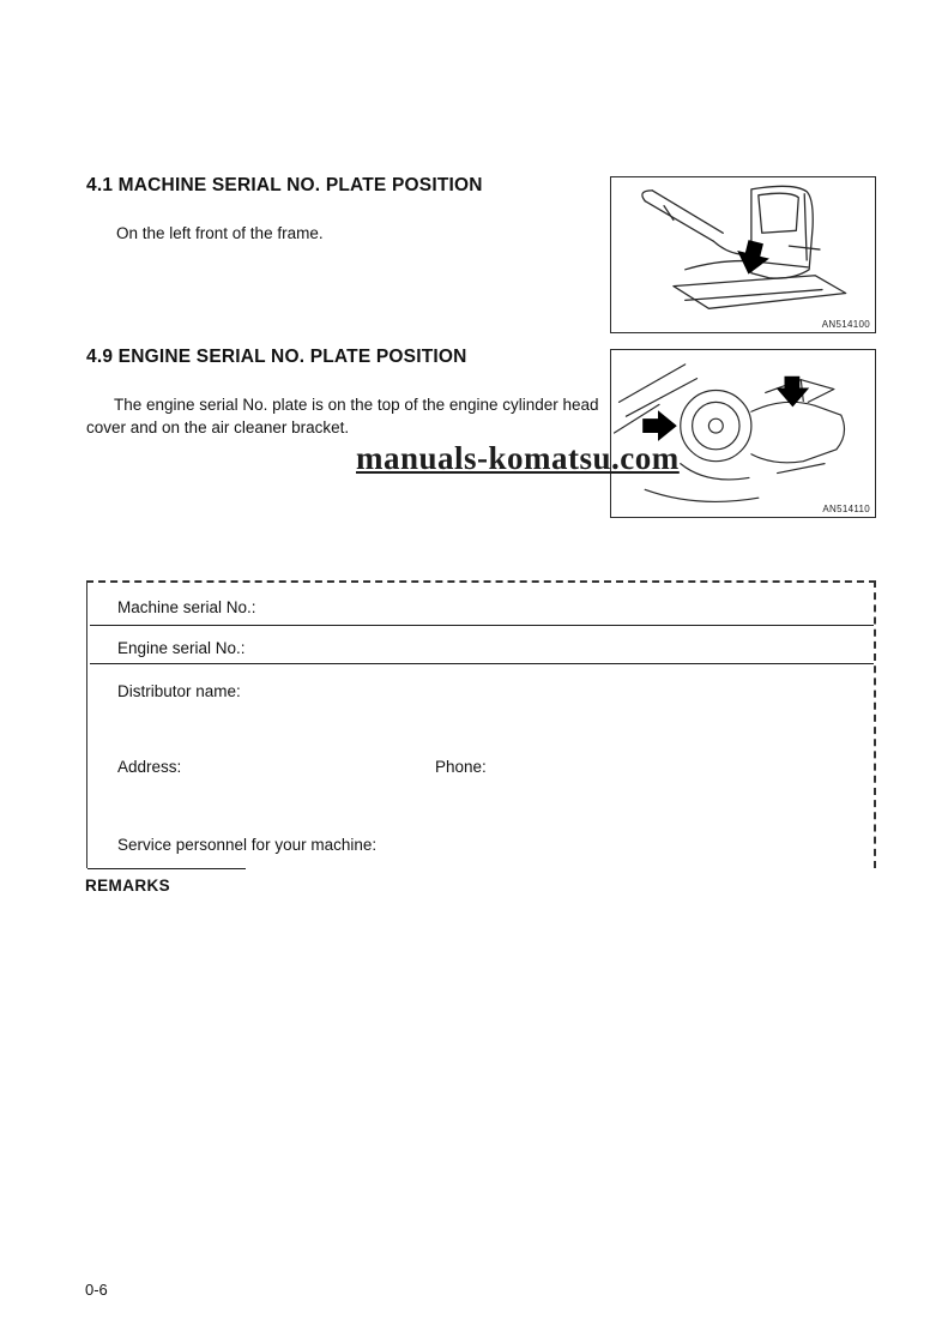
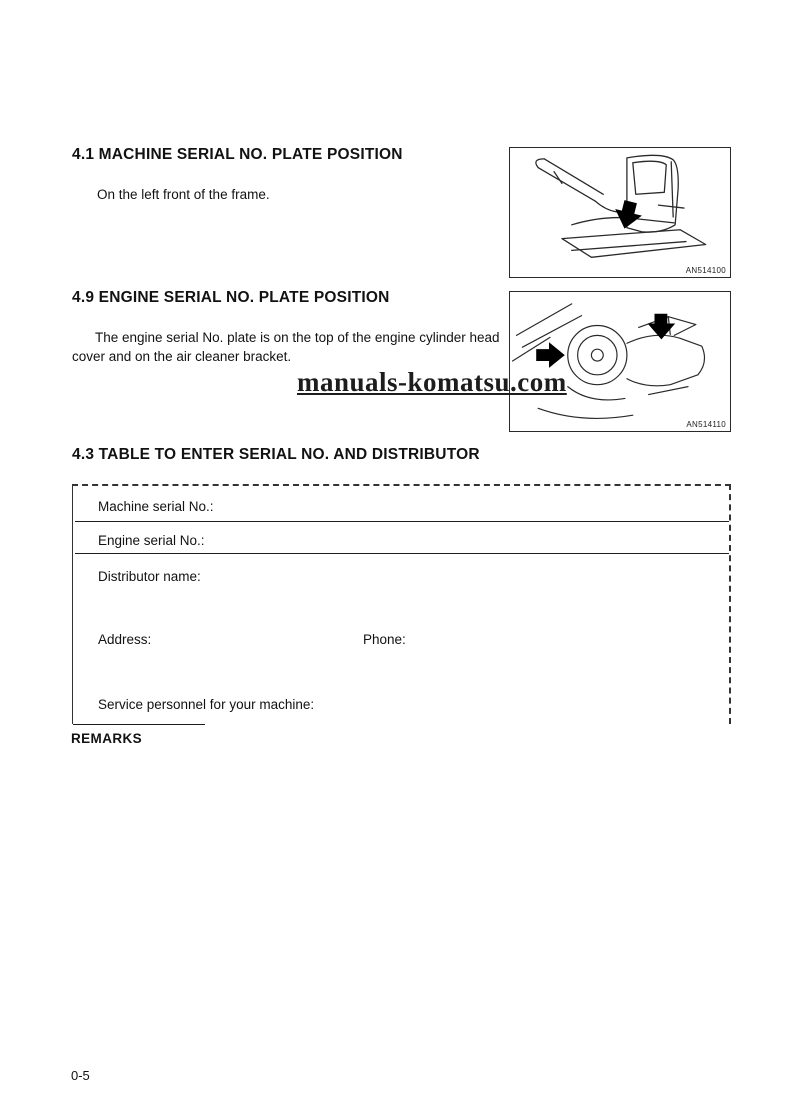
  4.1 MACHINE SERIAL NO. PLATE POSITION
  On the left front of the frame.
  AN514100
  4.9 ENGINE SERIAL NO. PLATE POSITION
  The engine serial No. plate is on the top of the engine cylinder head cover and on the air cleaner bracket.
  AN514110
  manuals-komatsu.com
+ 4.3 TABLE TO ENTER SERIAL NO. AND DISTRIBUTOR
  Machine serial No.:
  Engine serial No.:
  Distributor name:
  Address:
  Phone:
  Service personnel for your machine:
  REMARKS
- 0-6
+ 0-5
